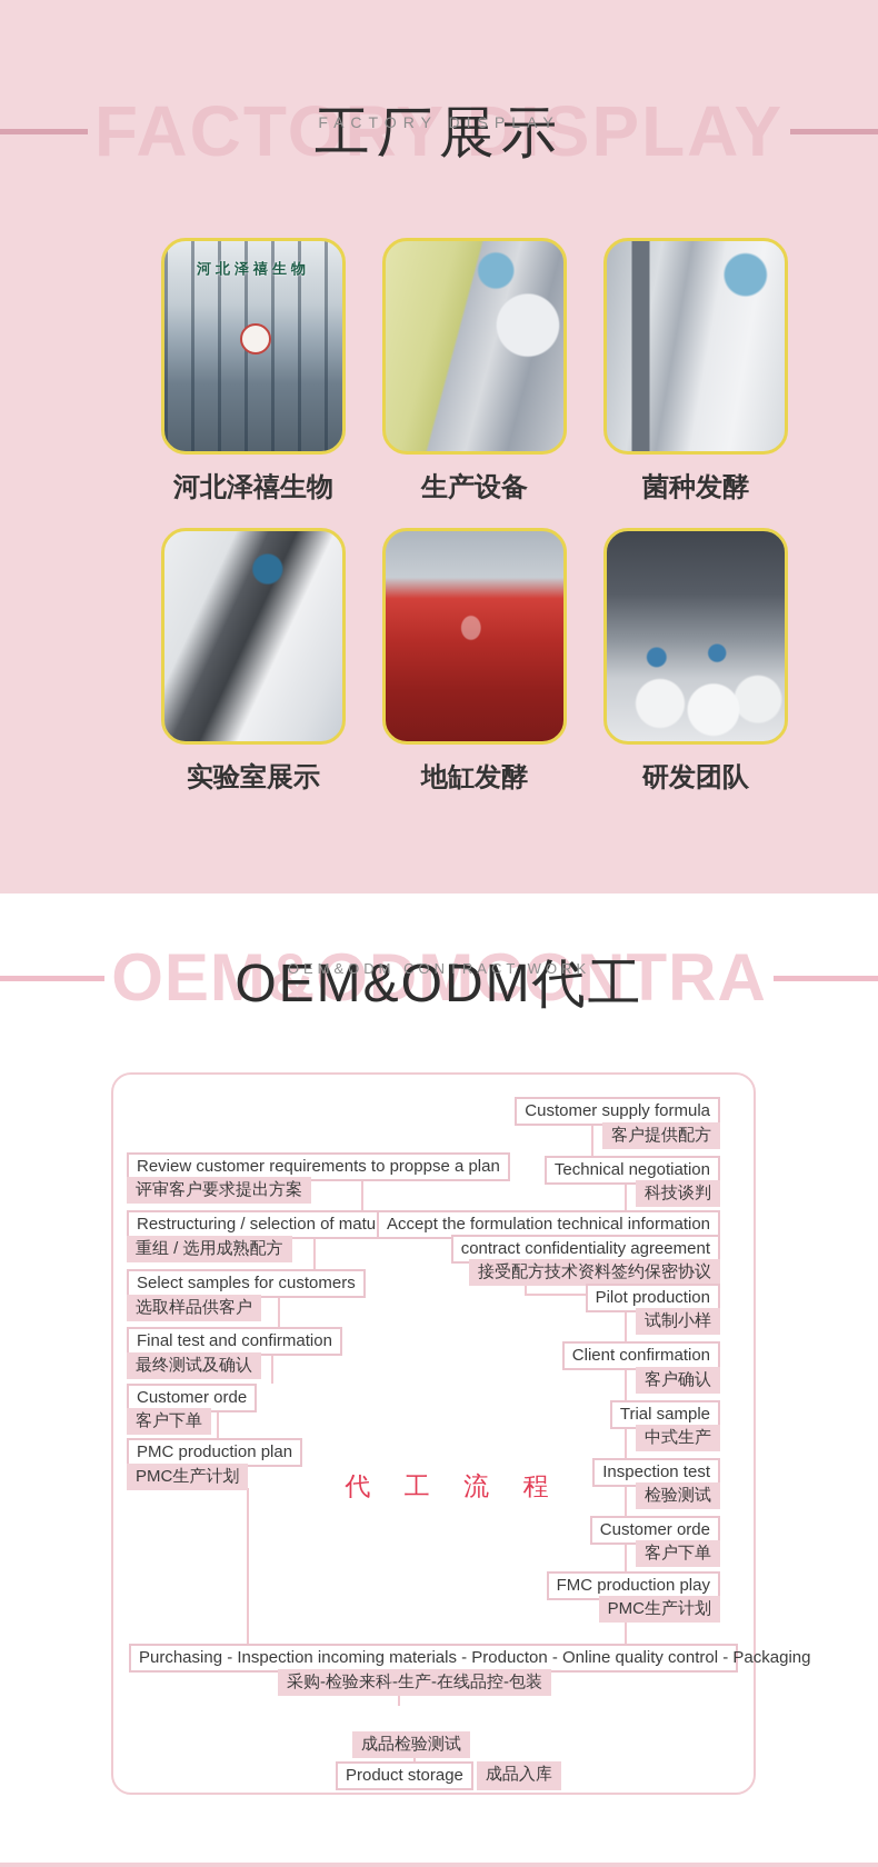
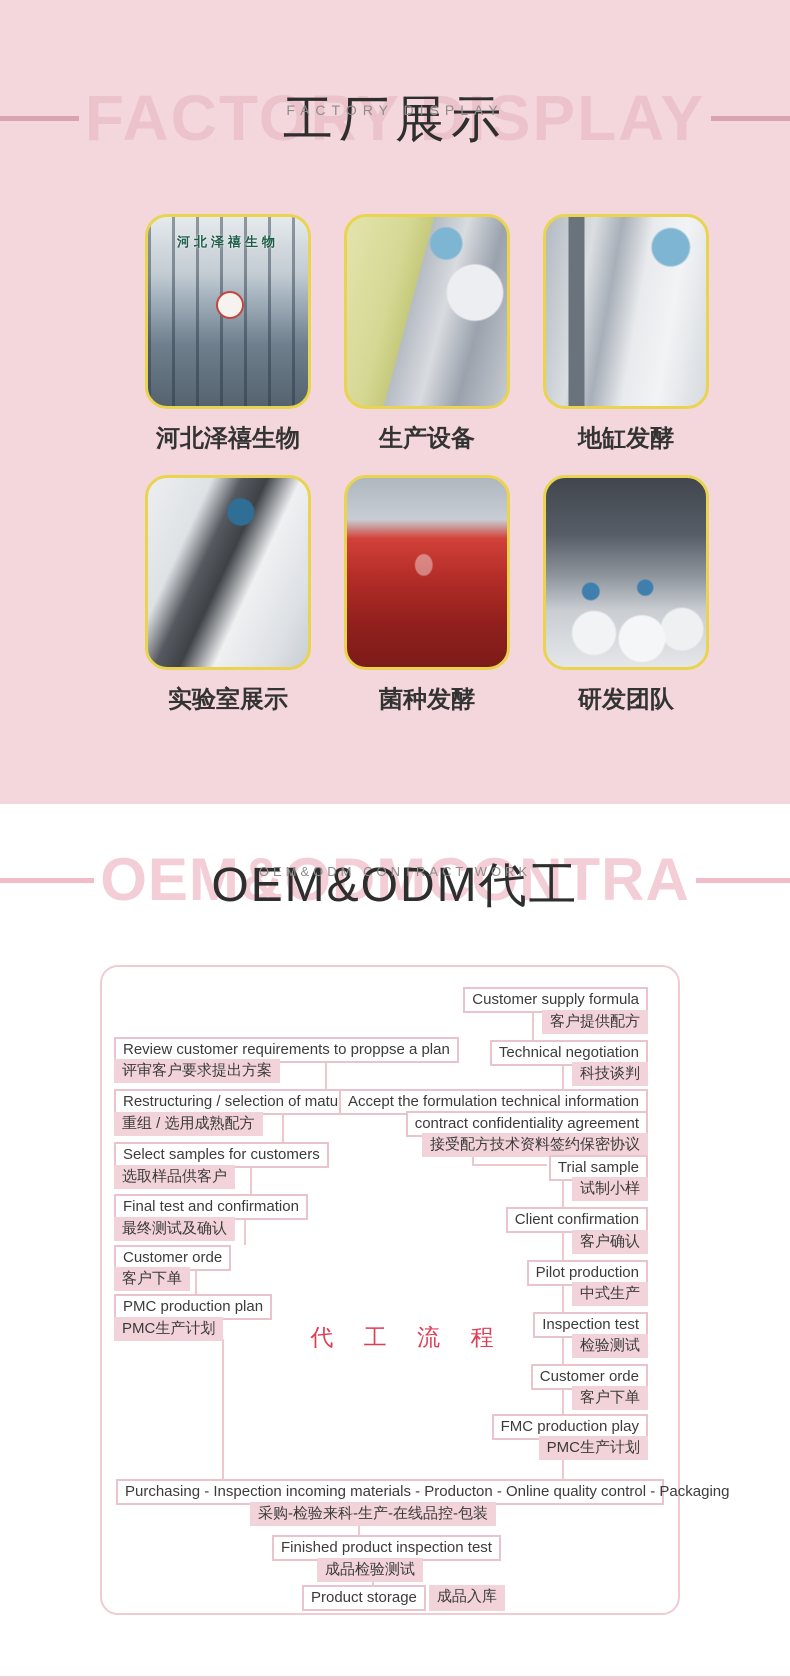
  FACTORY DISPLAY
  工厂展示
  FACTORY DISPLAY
  河北泽禧生物
  河北泽禧生物
  生产设备
- 菌种发酵
+ 地缸发酵
  实验室展示
- 地缸发酵
+ 菌种发酵
  研发团队
  OEM&ODMCONTRA
  OEM&ODM代工
  OEM&ODM CONTRACT WORK
  Review customer requirements to proppse a plan
  评审客户要求提出方案
  Restructuring / selection of matu
  重组 / 选用成熟配方
  Select samples for customers
  选取样品供客户
  Final test and confirmation
  最终测试及确认
  Customer orde
  客户下单
  PMC production plan
  PMC生产计划
  Customer supply formula
  客户提供配方
  Technical negotiation
  科技谈判
  Accept the formulation technical information
  contract confidentiality agreement
  接受配方技术资料签约保密协议
- Pilot production
+ Trial sample
  试制小样
  Client confirmation
  客户确认
- Trial sample
+ Pilot production
  中式生产
  Inspection test
  检验测试
  Customer orde
  客户下单
  FMC production play
  PMC生产计划
  Purchasing - Inspection incoming materials - Producton - Online quality control - Packaging
  采购-检验来科-生产-在线品控-包装
+ Finished product inspection test
  成品检验测试
  Product storage
  成品入库
  代 工 流 程
